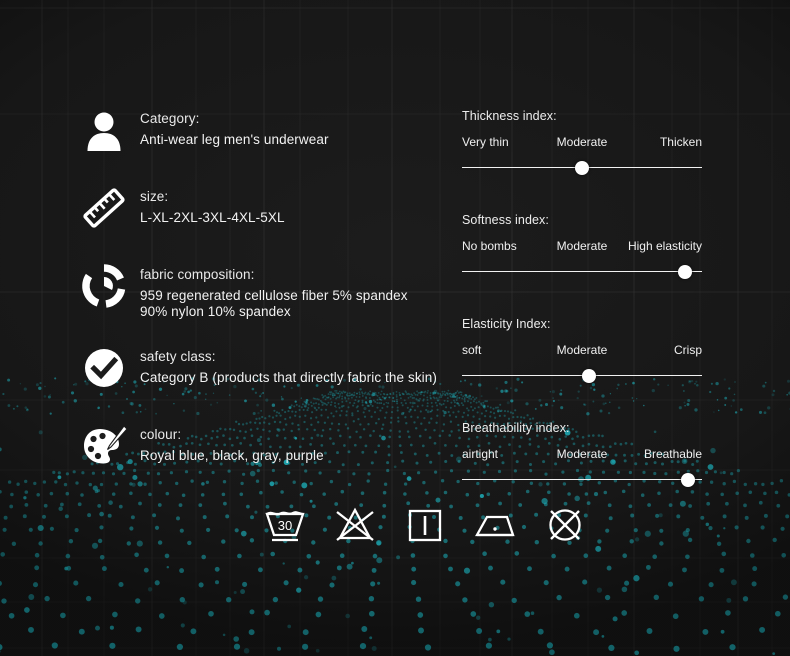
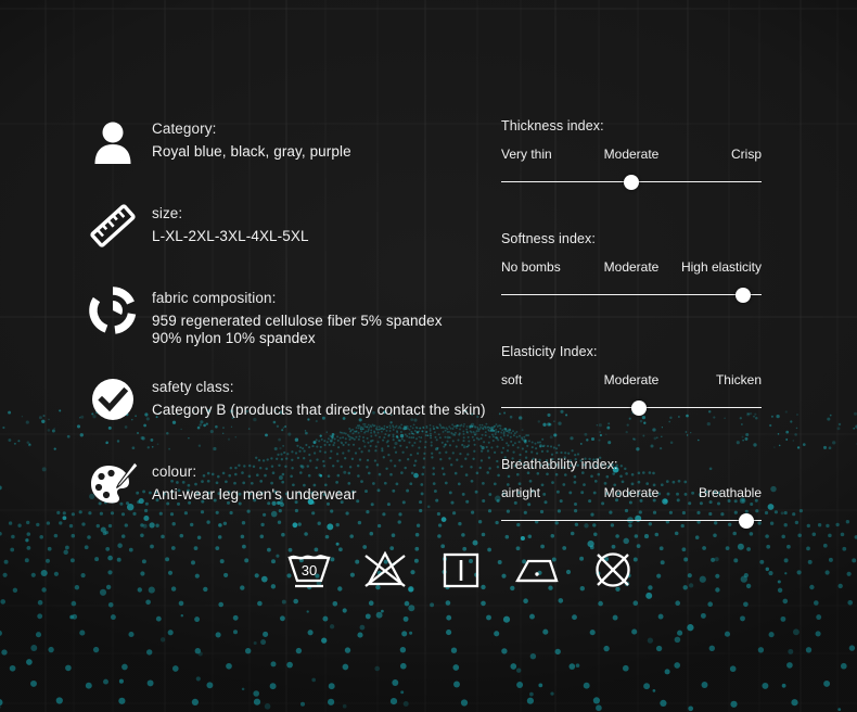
  Category:
- Anti-wear leg men's underwear
+ Royal blue, black, gray, purple
  size:
  L-XL-2XL-3XL-4XL-5XL
  fabric composition:
  959 regenerated cellulose fiber 5% spandex
  90% nylon 10% spandex
  safety class:
- Category B (products that directly fabric the skin)
+ Category B (products that directly contact the skin)
  colour:
- Royal blue, black, gray, purple
+ Anti-wear leg men's underwear
  Thickness index:
  Very thin
  Moderate
- Thicken
+ Crisp
  Softness index:
  No bombs
  Moderate
  High elasticity
  Elasticity Index:
  soft
  Moderate
- Crisp
+ Thicken
  Breathability index:
  airtight
  Moderate
  Breathable
  30
